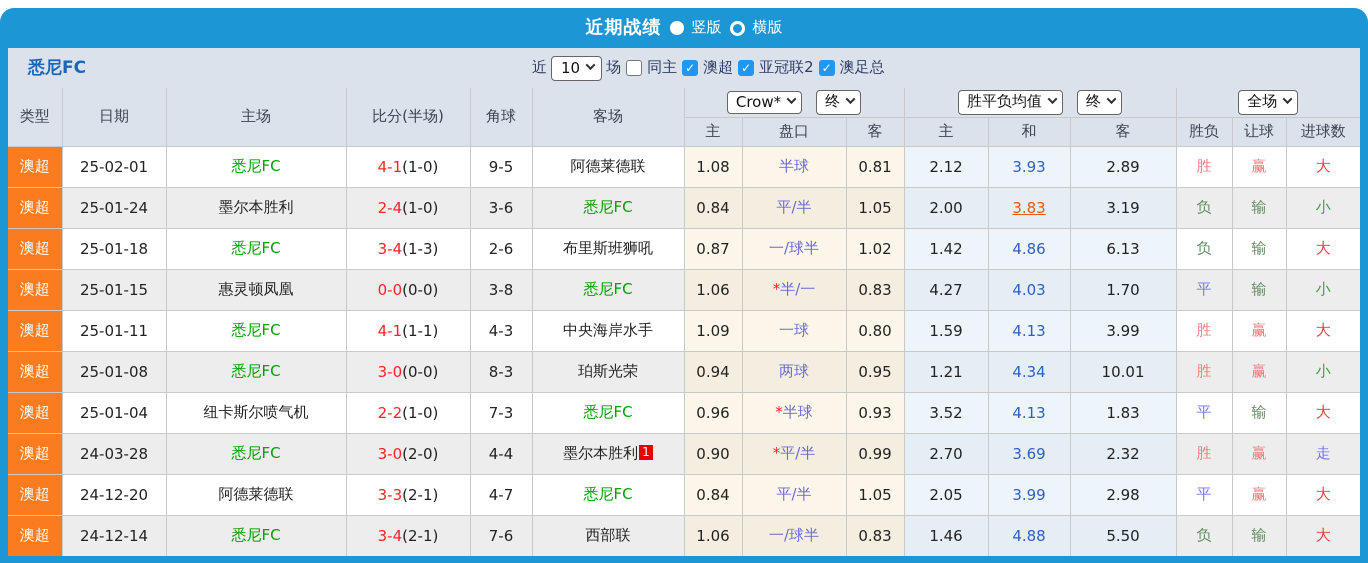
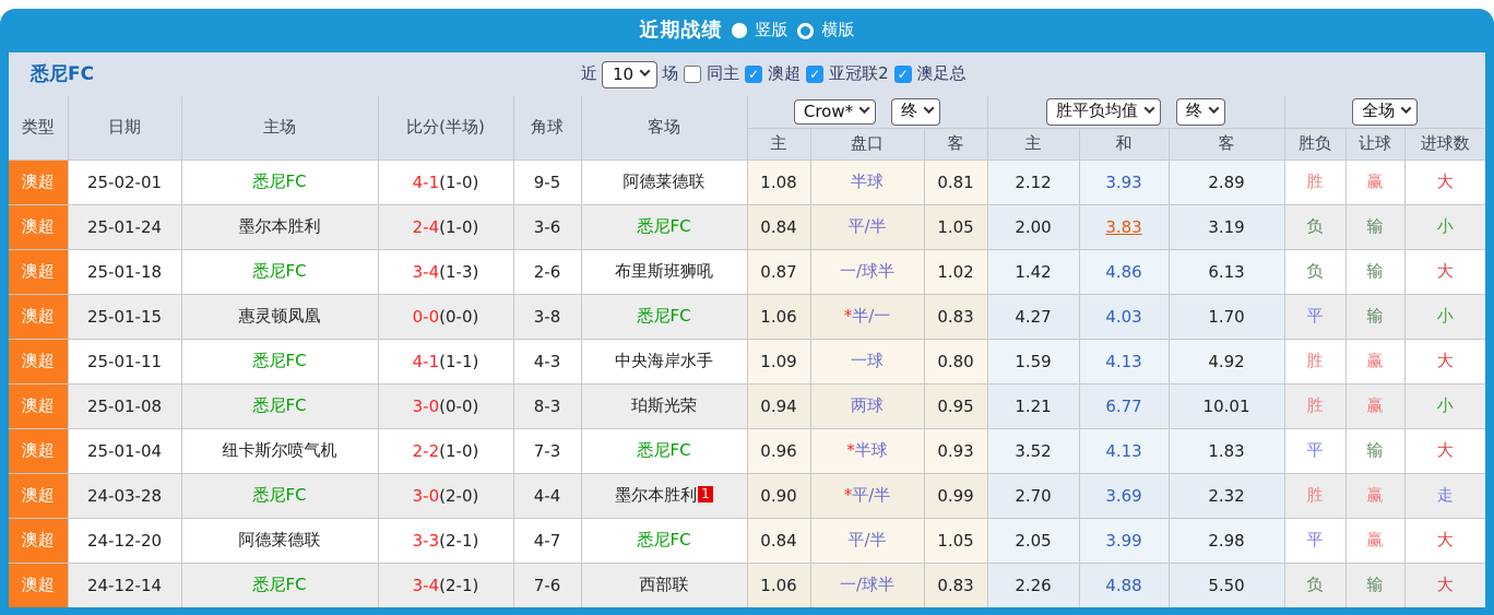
  近期战绩
  竖版
  横版
  悉尼FC
  近
  10
  场
  同主
  ✓
  澳超
  ✓
  亚冠联2
  ✓
  澳足总
  类型	日期	主场	比分(半场)	角球	客场	Crow* 终	胜平负均值 终	全场
  主	盘口	客	主	和	客	胜负	让球	进球数
  澳超	25-02-01	悉尼FC	4-1(1-0)	9-5	阿德莱德联	1.08	半球	0.81	2.12	3.93	2.89	胜	赢	大
  澳超	25-01-24	墨尔本胜利	2-4(1-0)	3-6	悉尼FC	0.84	平/半	1.05	2.00	3.83	3.19	负	输	小
  澳超	25-01-18	悉尼FC	3-4(1-3)	2-6	布里斯班狮吼	0.87	一/球半	1.02	1.42	4.86	6.13	负	输	大
  澳超	25-01-15	惠灵顿凤凰	0-0(0-0)	3-8	悉尼FC	1.06	*半/一	0.83	4.27	4.03	1.70	平	输	小
- 澳超	25-01-11	悉尼FC	4-1(1-1)	4-3	中央海岸水手	1.09	一球	0.80	1.59	4.13	3.99	胜	赢	大
+ 澳超	25-01-11	悉尼FC	4-1(1-1)	4-3	中央海岸水手	1.09	一球	0.80	1.59	4.13	4.92	胜	赢	大
- 澳超	25-01-08	悉尼FC	3-0(0-0)	8-3	珀斯光荣	0.94	两球	0.95	1.21	4.34	10.01	胜	赢	小
+ 澳超	25-01-08	悉尼FC	3-0(0-0)	8-3	珀斯光荣	0.94	两球	0.95	1.21	6.77	10.01	胜	赢	小
  澳超	25-01-04	纽卡斯尔喷气机	2-2(1-0)	7-3	悉尼FC	0.96	*半球	0.93	3.52	4.13	1.83	平	输	大
  澳超	24-03-28	悉尼FC	3-0(2-0)	4-4	墨尔本胜利 1	0.90	*平/半	0.99	2.70	3.69	2.32	胜	赢	走
  澳超	24-12-20	阿德莱德联	3-3(2-1)	4-7	悉尼FC	0.84	平/半	1.05	2.05	3.99	2.98	平	赢	大
- 澳超	24-12-14	悉尼FC	3-4(2-1)	7-6	西部联	1.06	一/球半	0.83	1.46	4.88	5.50	负	输	大
+ 澳超	24-12-14	悉尼FC	3-4(2-1)	7-6	西部联	1.06	一/球半	0.83	2.26	4.88	5.50	负	输	大
